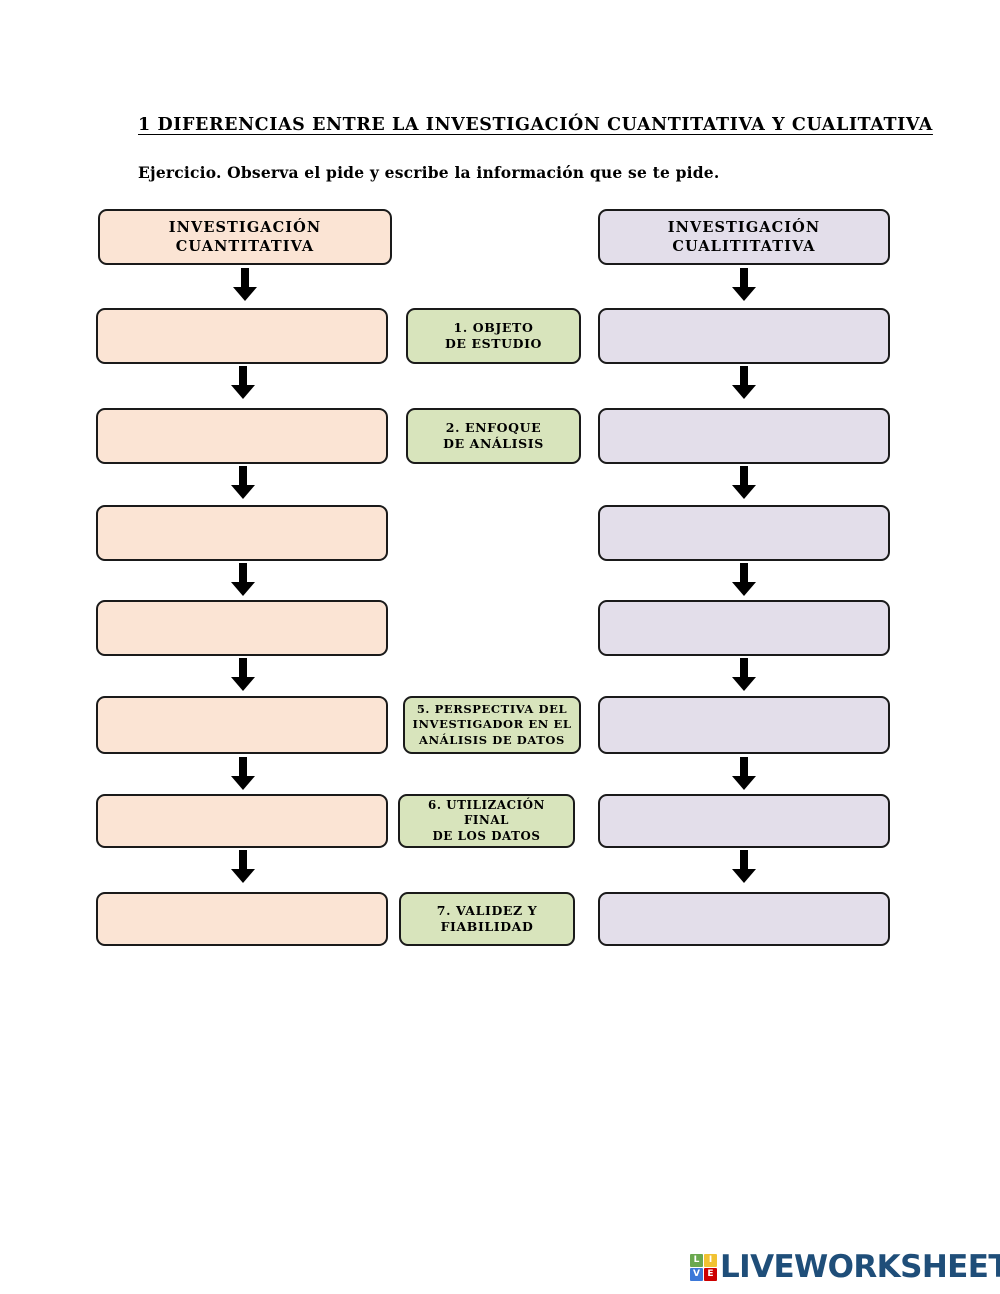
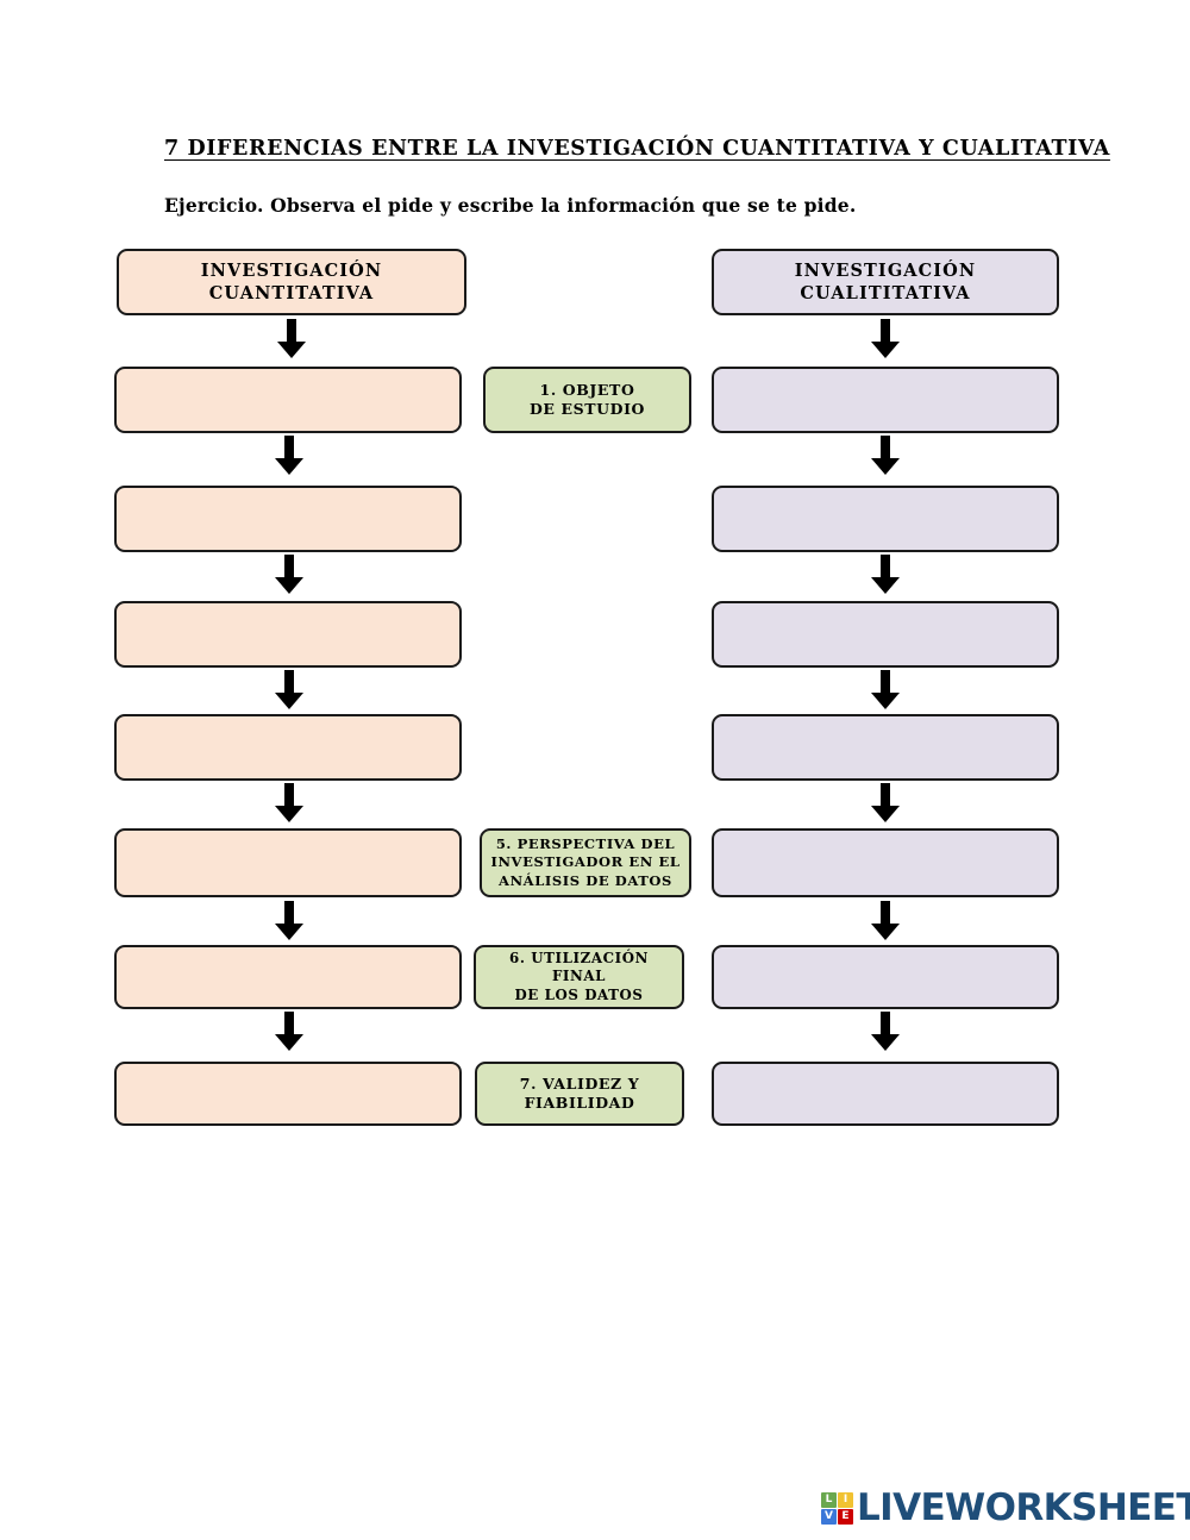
- 1 DIFERENCIAS ENTRE LA INVESTIGACIÓN CUANTITATIVA Y CUALITATIVA
+ 7 DIFERENCIAS ENTRE LA INVESTIGACIÓN CUANTITATIVA Y CUALITATIVA
  Ejercicio. Observa el pide y escribe la información que se te pide.
  INVESTIGACIÓN CUANTITATIVA
  INVESTIGACIÓN CUALITITATIVA
  1. OBJETO
  DE ESTUDIO
- 2. ENFOQUE
- DE ANÁLISIS
  5. PERSPECTIVA DEL
  INVESTIGADOR EN EL
  ANÁLISIS DE DATOS
  6. UTILIZACIÓN FINAL
  DE LOS DATOS
  7. VALIDEZ Y
  FIABILIDAD
  L
  I
  V
  E
  LIVEWORKSHEET
